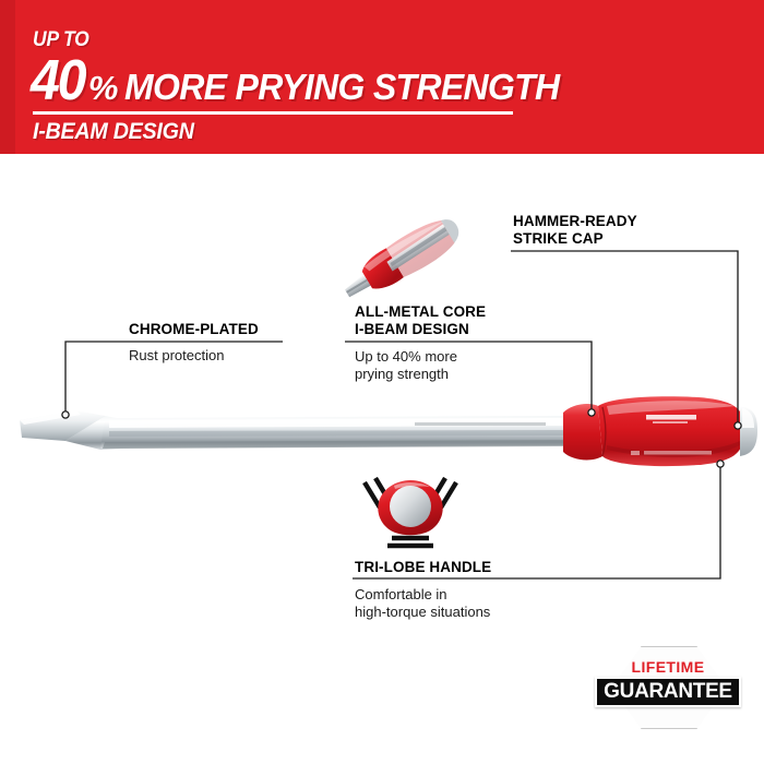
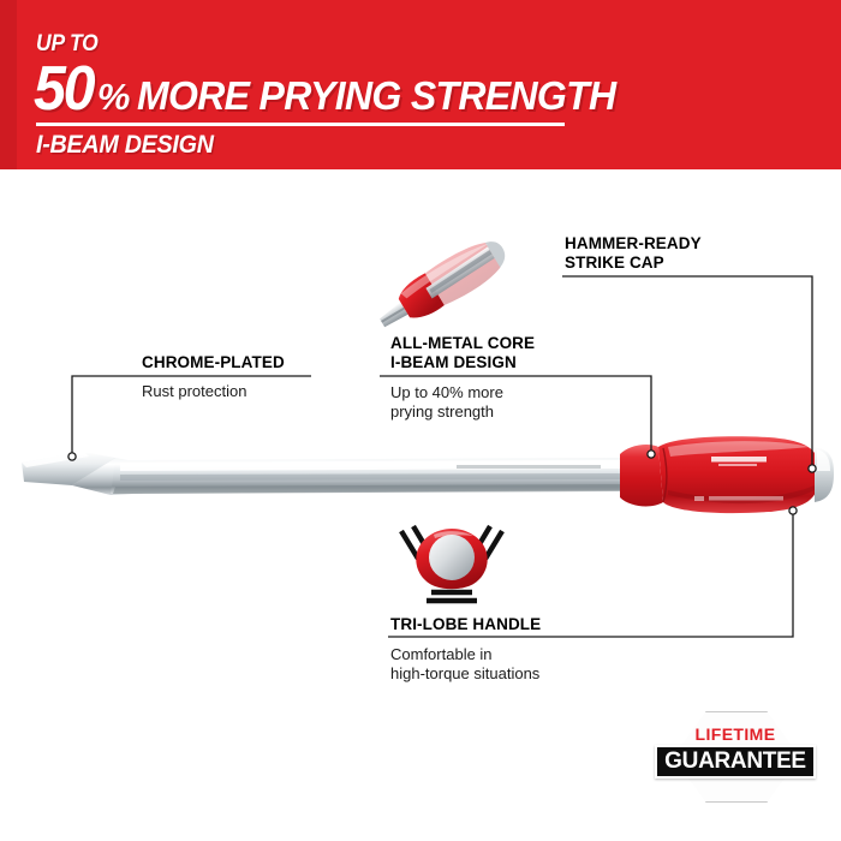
  UP TO
- 40
+ 50
  %
  MORE PRYING STRENGTH
  I-BEAM DESIGN
  CHROME-PLATED
  Rust protection
  ALL-METAL CORE
  I-BEAM DESIGN
  Up to 40% more
  prying strength
  HAMMER-READY
  STRIKE CAP
  TRI-LOBE HANDLE
  Comfortable in
  high-torque situations
  LIFETIME
  GUARANTEE
